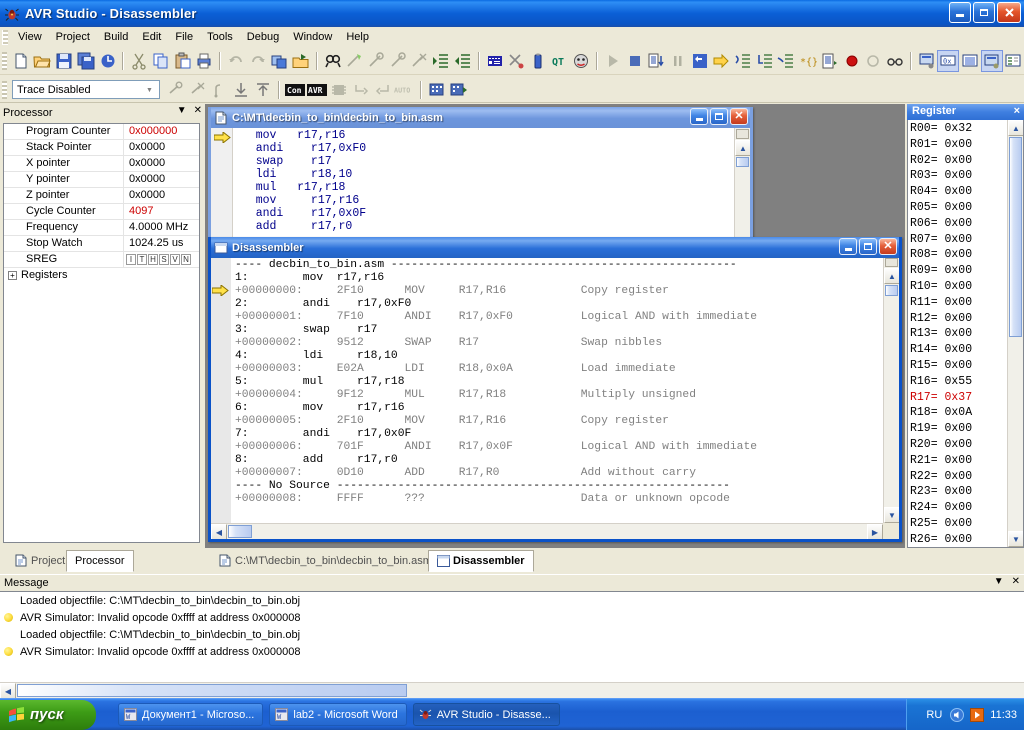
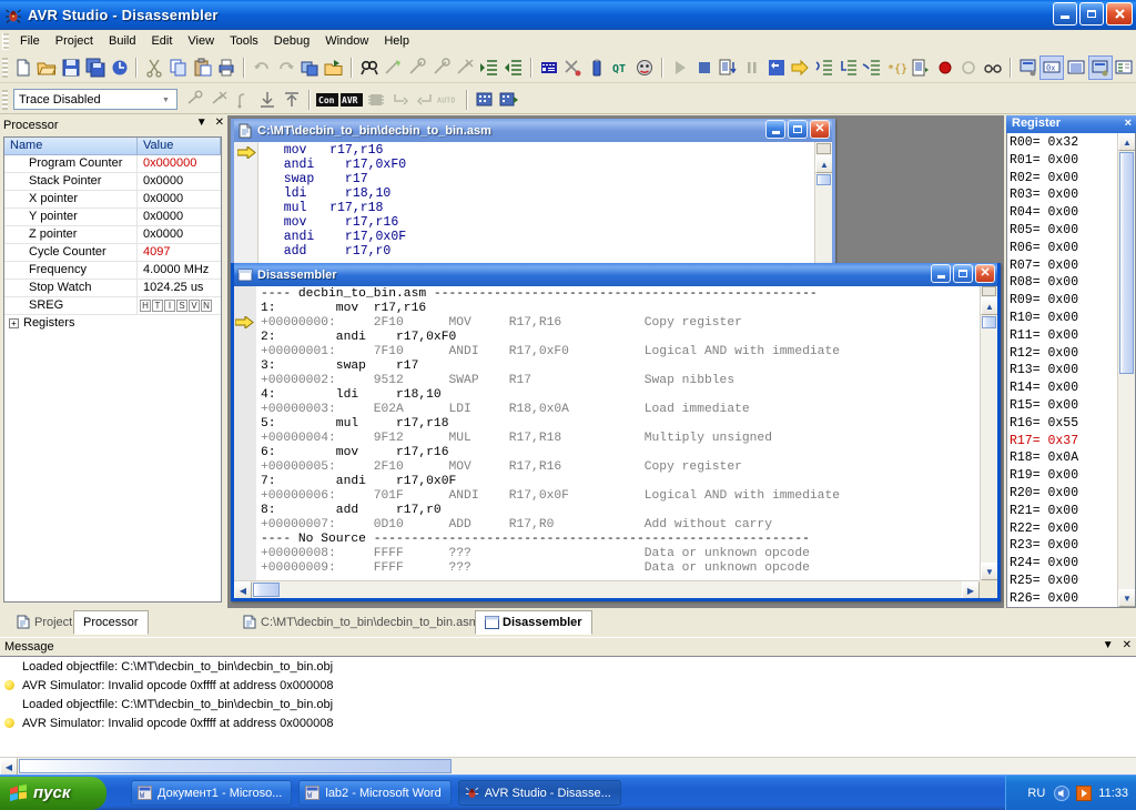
  AVR Studio - Disassembler
- View
+ File
  Project
  Build
  Edit
- File
+ View
  Tools
  Debug
  Window
  Help
  QT
  *{}
  0x
  Trace Disabled
  Con
  AVR
  AUTO
  Processor
  ▼
  ✕
+ Name
+ Value
  Program Counter
  0x000000
  Stack Pointer
  0x0000
  X pointer
  0x0000
  Y pointer
  0x0000
  Z pointer
  0x0000
  Cycle Counter
  4097
  Frequency
  4.0000 MHz
  Stop Watch
  1024.25 us
  SREG
- I
+ H
  T
- H
+ I
  S
  V
  N
  +
  Registers
  C:\MT\decbin_to_bin\decbin_to_bin.asm
  ✕
  mov r17,r16
  andi r17,0xF0
  swap r17
  ldi r18,10
  mul r17,r18
  mov r17,r16
  andi r17,0x0F
  add r17,r0
  ▲
  Disassembler
  ✕
  ---- decbin_to_bin.asm ---------------------------------------------------
  1: mov r17,r16
  +00000000: 2F10 MOV R17,R16 Copy register
  2: andi r17,0xF0
  +00000001: 7F10 ANDI R17,0xF0 Logical AND with immediate
  3: swap r17
  +00000002: 9512 SWAP R17 Swap nibbles
  4: ldi r18,10
  +00000003: E02A LDI R18,0x0A Load immediate
  5: mul r17,r18
  +00000004: 9F12 MUL R17,R18 Multiply unsigned
  6: mov r17,r16
  +00000005: 2F10 MOV R17,R16 Copy register
  7: andi r17,0x0F
  +00000006: 701F ANDI R17,0x0F Logical AND with immediate
  8: add r17,r0
  +00000007: 0D10 ADD R17,R0 Add without carry
  ---- No Source ----------------------------------------------------------
  +00000008: FFFF ??? Data or unknown opcode
+ +00000009: FFFF ??? Data or unknown opcode
  ▲
  ▼
  ◀
  ▶
  Register
  ×
  R00= 0x32
  R01= 0x00
  R02= 0x00
  R03= 0x00
  R04= 0x00
  R05= 0x00
  R06= 0x00
  R07= 0x00
  R08= 0x00
  R09= 0x00
  R10= 0x00
  R11= 0x00
  R12= 0x00
  R13= 0x00
  R14= 0x00
  R15= 0x00
  R16= 0x55
  R17= 0x37
  R18= 0x0A
  R19= 0x00
  R20= 0x00
  R21= 0x00
  R22= 0x00
  R23= 0x00
  R24= 0x00
  R25= 0x00
  R26= 0x00
  ▲
  ▼
  Project
  Processor
  C:\MT\decbin_to_bin\decbin_to_bin.as
  Disassembler
  Message
  ▼
  ✕
  Loaded objectfile: C:\MT\decbin_to_bin\decbin_to_bin.obj
  AVR Simulator: Invalid opcode 0xffff at address 0x000008
  Loaded objectfile: C:\MT\decbin_to_bin\decbin_to_bin.obj
  AVR Simulator: Invalid opcode 0xffff at address 0x000008
  ◀
  пуск
  W
  Документ1 - Microso...
  W
  lab2 - Microsoft Word
  AVR Studio - Disasse...
  RU
  11:33
